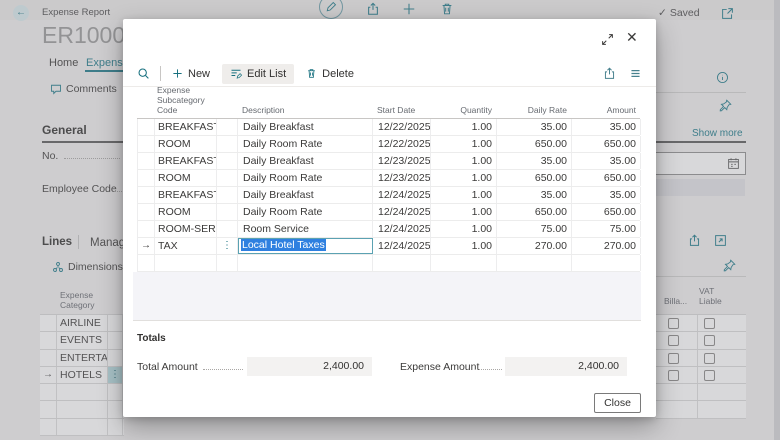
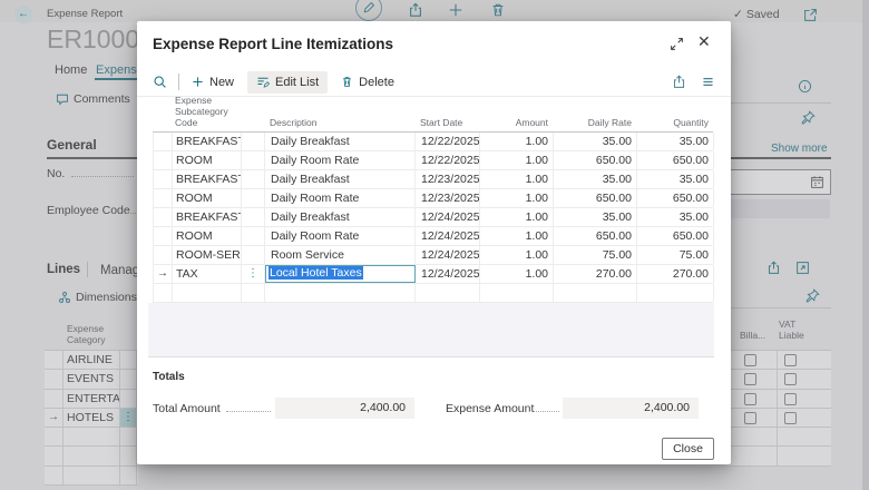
  ←
  Expense Report
  ER1000
  ✓
  Saved
  Home
  Expens
  Comments
  General
  Show more
  No.
  Employee Code
  Lines
  Manag
  Dimensions
  Expense Category
  Billa...
  VAT Liable
  AIRLINE
  EVENTS
  ENTERTA
  →
  HOTELS
  ⋮
+ Expense Report Line Itemizations
  ✕
  New
  Edit List
  Delete
  Expense Subcategory Code
  Description
  Start Date
- Quantity
+ Amount
  Daily Rate
- Amount
+ Quantity
  BREAKFAST
  Daily Breakfast
  12/22/2025
  1.00
  35.00
  35.00
  ROOM
  Daily Room Rate
  12/22/2025
  1.00
  650.00
  650.00
  BREAKFAST
  Daily Breakfast
  12/23/2025
  1.00
  35.00
  35.00
  ROOM
  Daily Room Rate
  12/23/2025
  1.00
  650.00
  650.00
  BREAKFAST
  Daily Breakfast
  12/24/2025
  1.00
  35.00
  35.00
  ROOM
  Daily Room Rate
  12/24/2025
  1.00
  650.00
  650.00
  ROOM-SER
  Room Service
  12/24/2025
  1.00
  75.00
  75.00
  →
  TAX
  ⋮
  Local Hotel Taxes
  12/24/2025
  1.00
  270.00
  270.00
  Totals
  Total Amount
  2,400.00
  Expense Amount
  2,400.00
  Close
